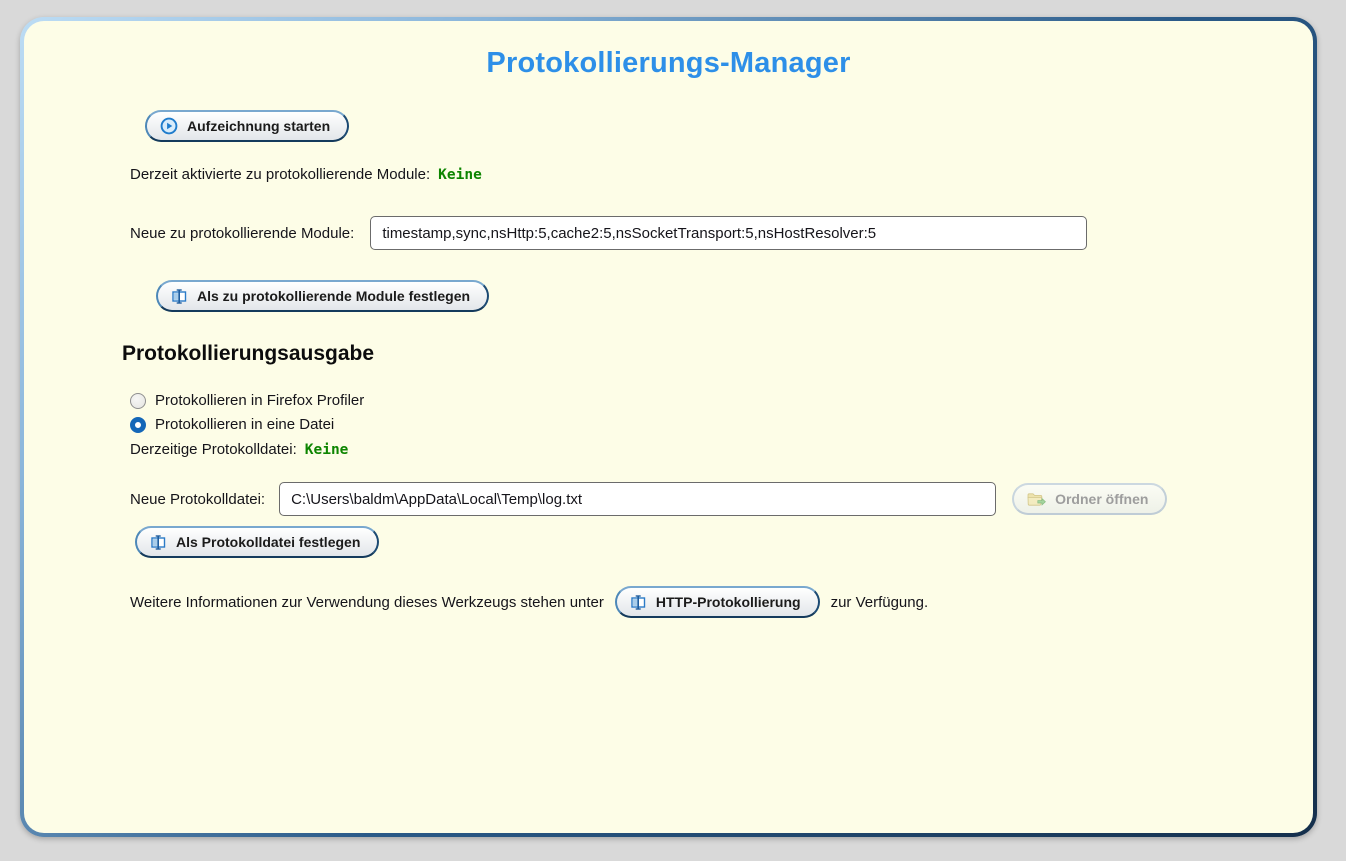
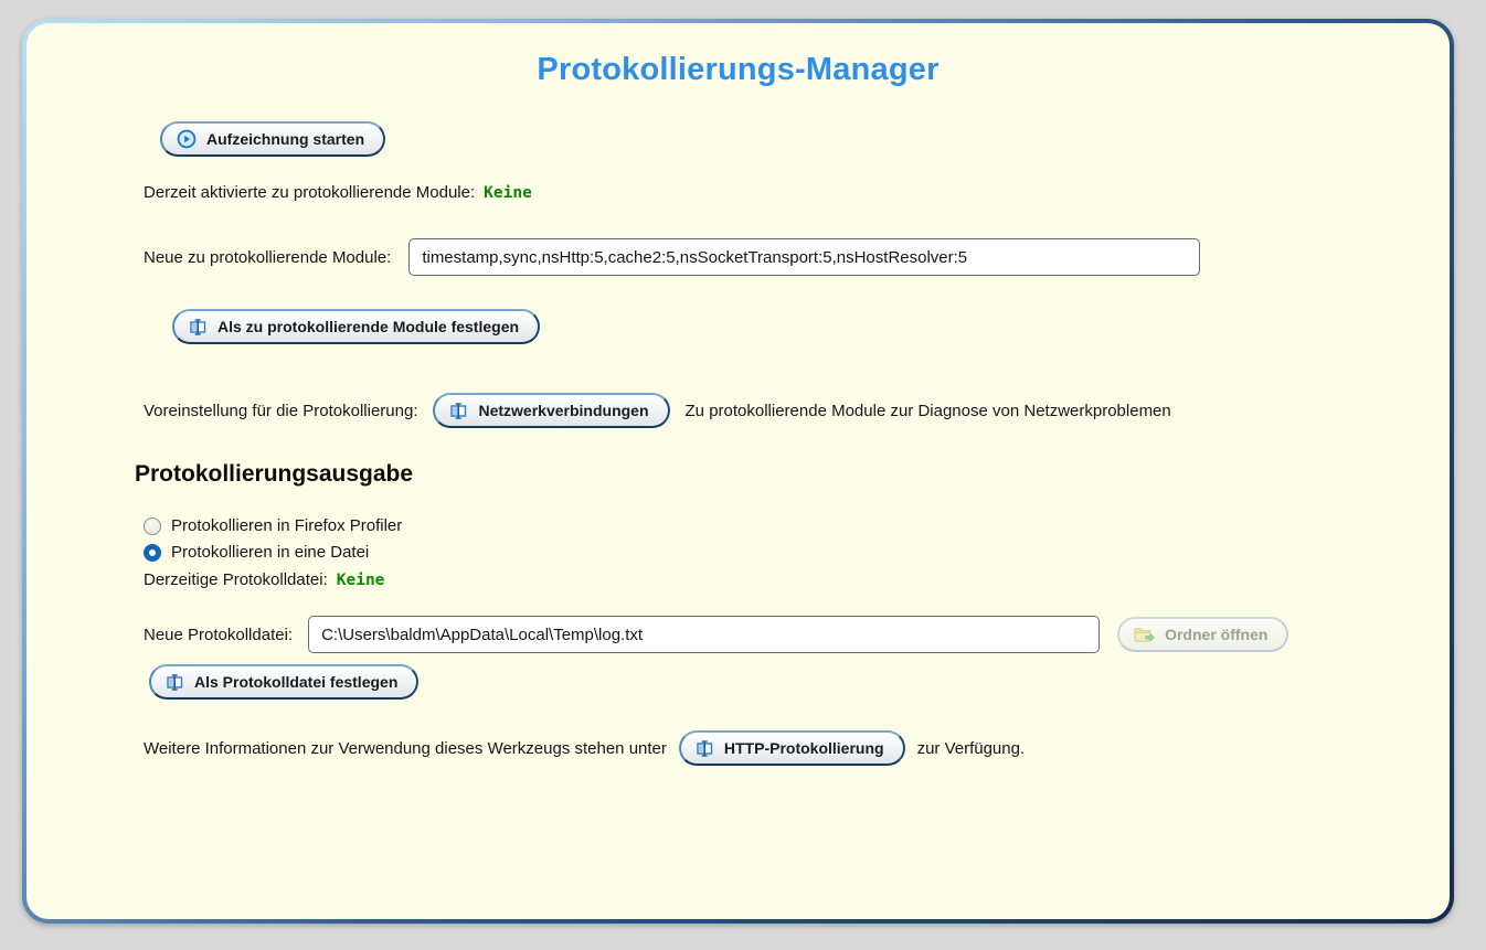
  Protokollierungs-Manager
  Aufzeichnung starten
  Derzeit aktivierte zu protokollierende Module:
  Keine
  Neue zu protokollierende Module:
  timestamp,sync,nsHttp:5,cache2:5,nsSocketTransport:5,nsHostResolver:5
  Als zu protokollierende Module festlegen
+ Voreinstellung für die Protokollierung:
+ Netzwerkverbindungen
+ Zu protokollierende Module zur Diagnose von Netzwerkproblemen
  Protokollierungsausgabe
  Protokollieren in Firefox Profiler
  Protokollieren in eine Datei
  Derzeitige Protokolldatei:
  Keine
  Neue Protokolldatei:
  C:\Users\baldm\AppData\Local\Temp\log.txt
  Ordner öffnen
  Als Protokolldatei festlegen
  Weitere Informationen zur Verwendung dieses Werkzeugs stehen unter
  HTTP-Protokollierung
  zur Verfügung.
